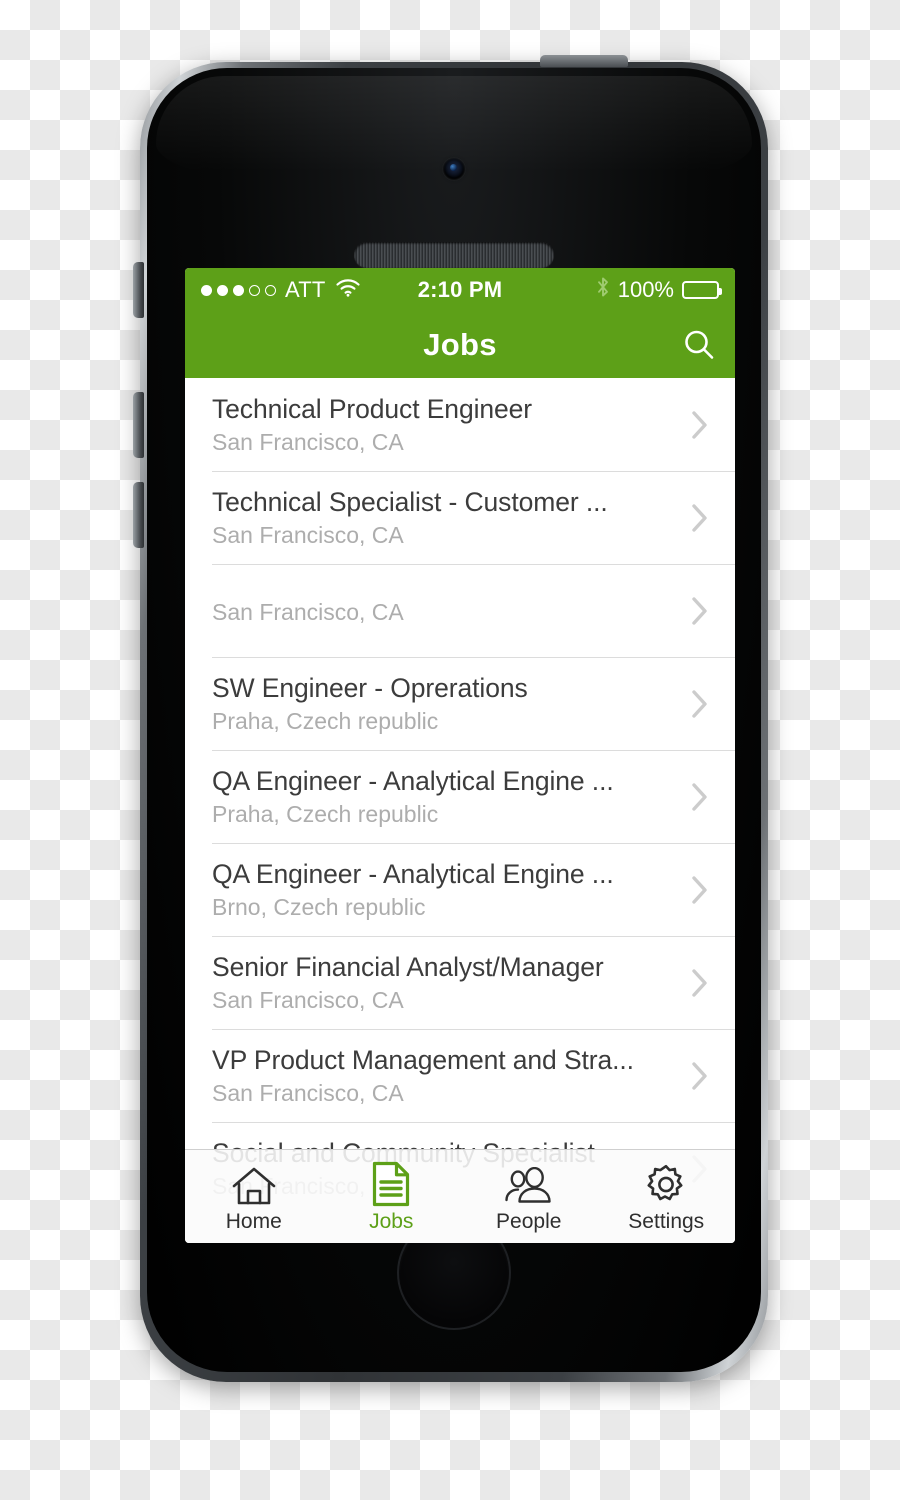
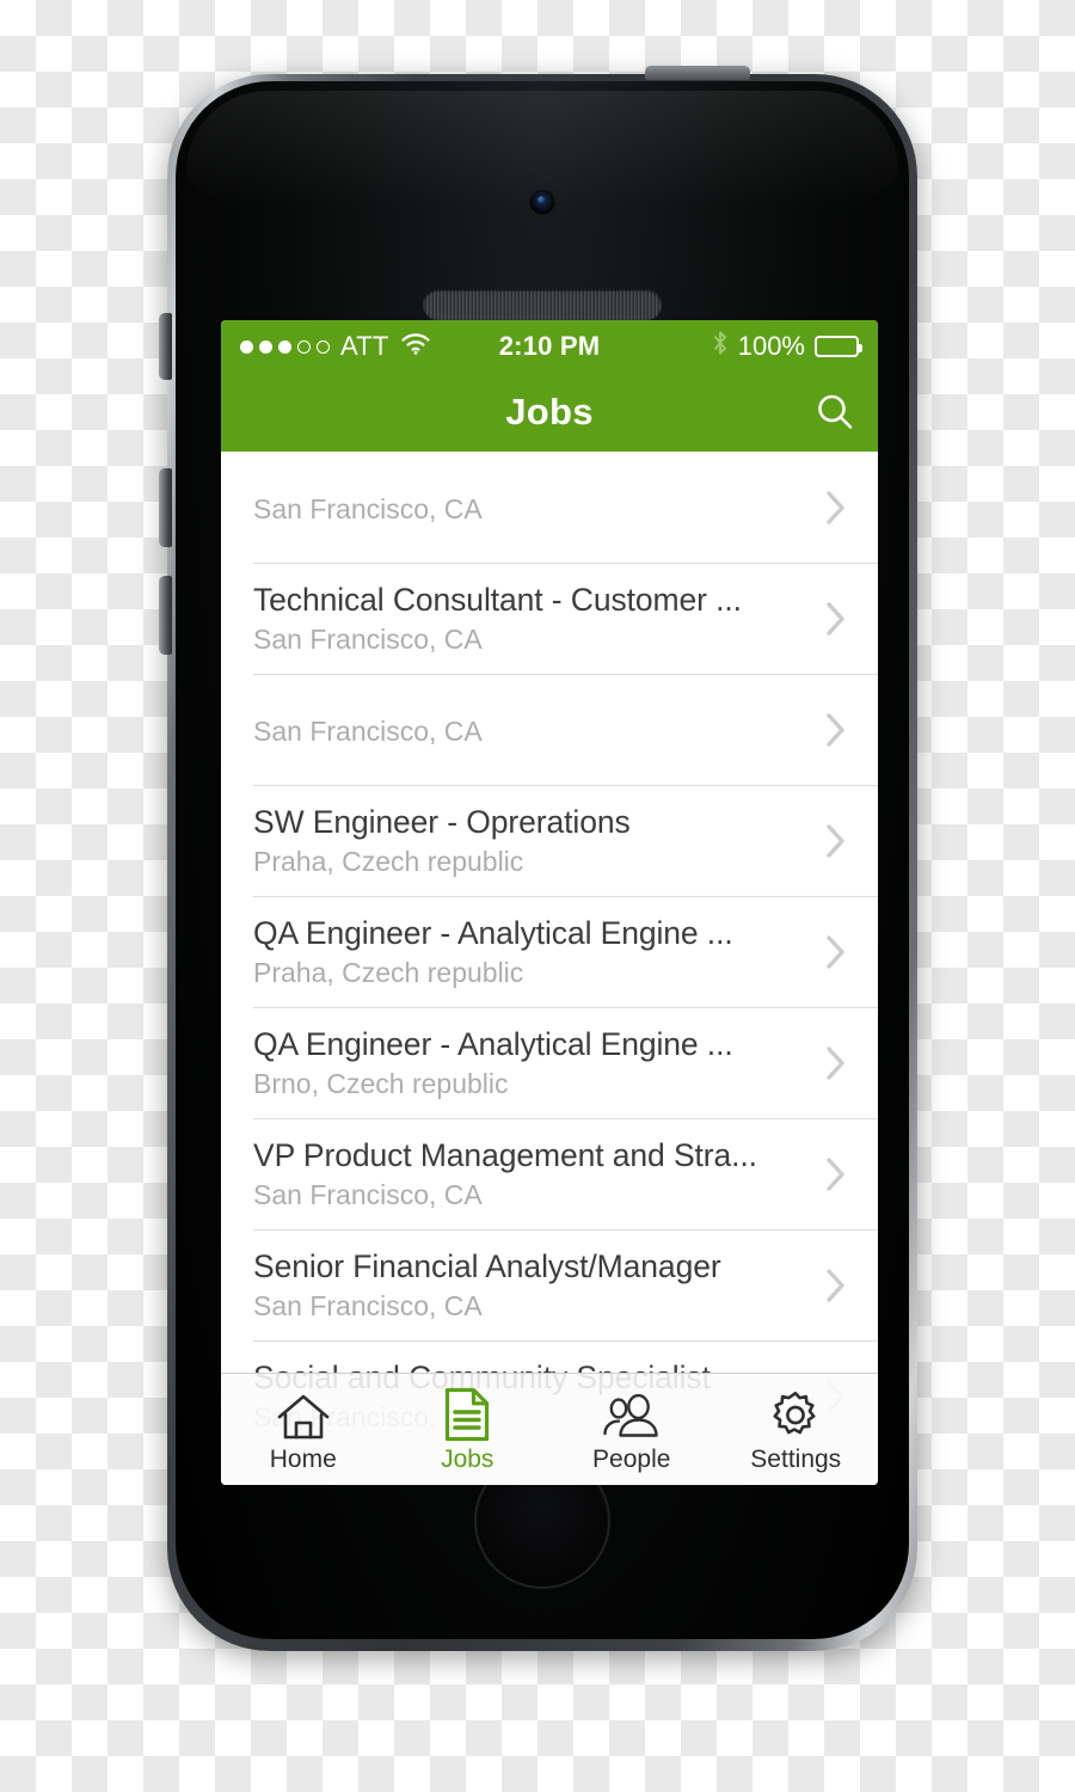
  ATT
  2:10 PM
  100%
  Jobs
- Technical Product Engineer
  San Francisco, CA
- Technical Specialist - Customer ...
+ Technical Consultant - Customer ...
  San Francisco, CA
  San Francisco, CA
  SW Engineer - Oprerations
  Praha, Czech republic
  QA Engineer - Analytical Engine ...
  Praha, Czech republic
  QA Engineer - Analytical Engine ...
  Brno, Czech republic
- Senior Financial Analyst/Manager
+ VP Product Management and Stra...
  San Francisco, CA
- VP Product Management and Stra...
+ Senior Financial Analyst/Manager
  San Francisco, CA
  Social and Community Specialist
  Sn Francisco,
  Home
  Jobs
  People
  Settings
